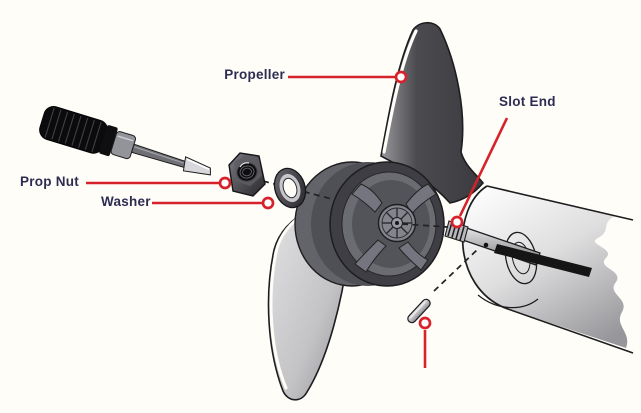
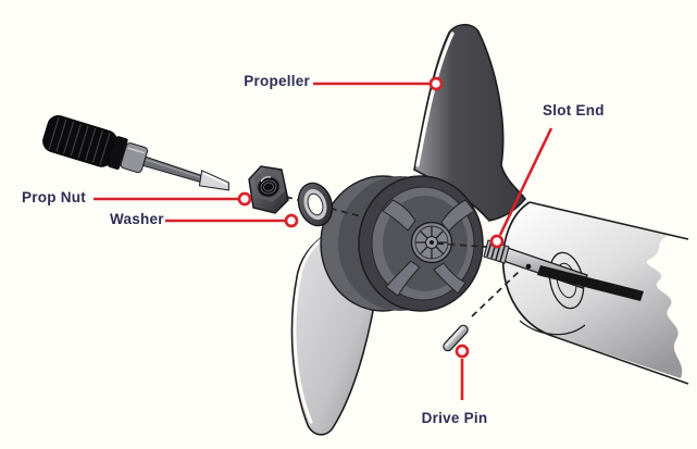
  Propeller
  Prop Nut
  Washer
  Slot End
+ Drive Pin
